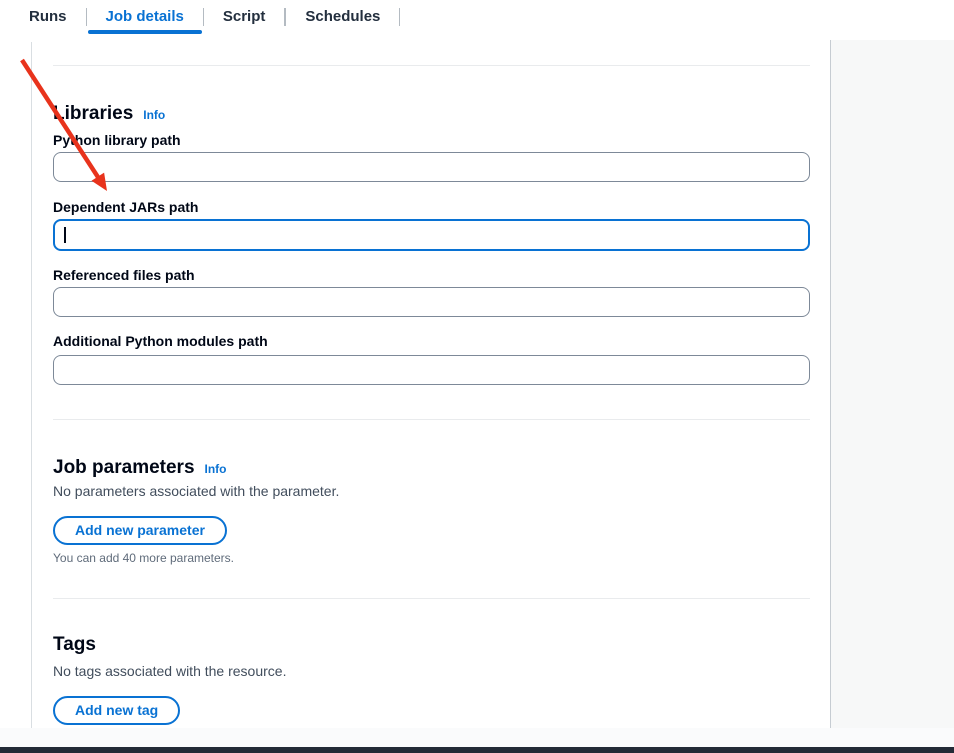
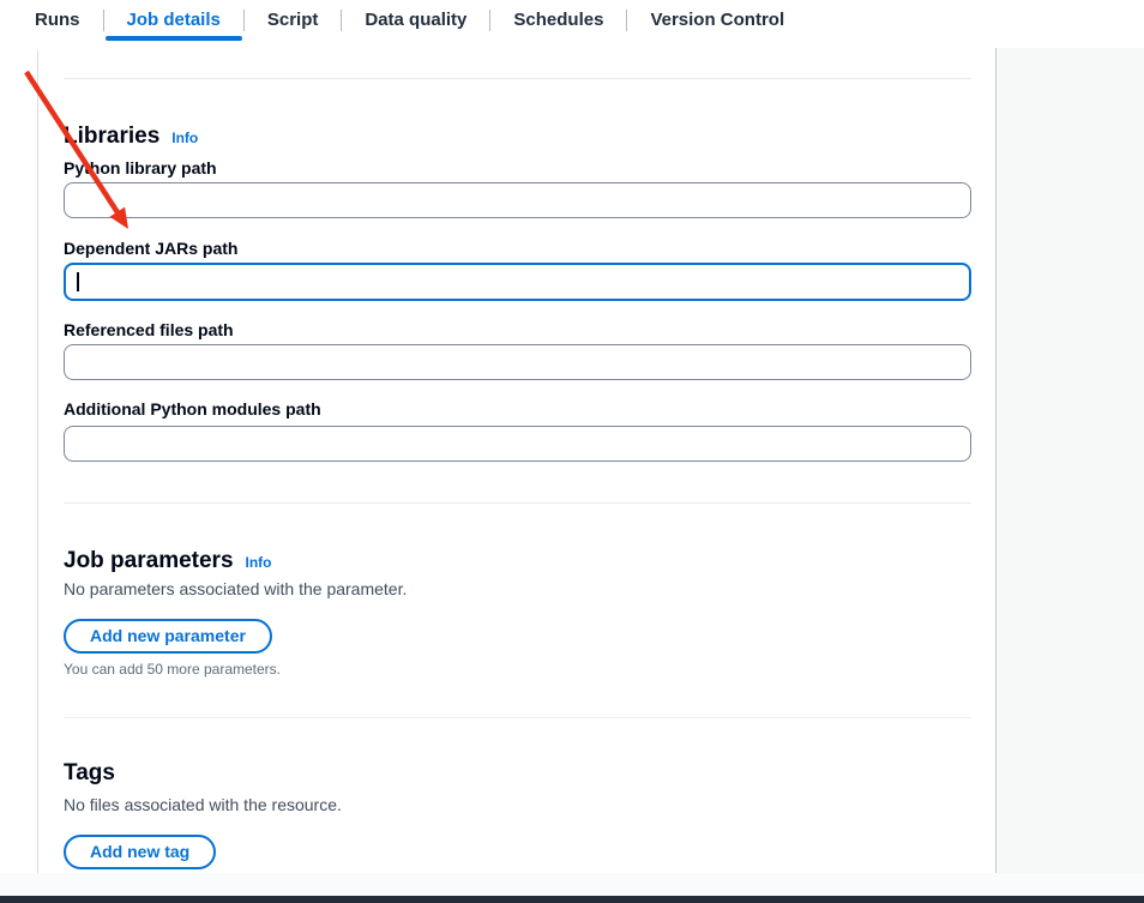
  Runs
  Job details
  Script
+ Data quality
  Schedules
+ Version Control
  ibraries
  Info
  Pyhon library path
  Dependent JARs path
  Referenced files path
  Additional Python modules path
  Job parameters
  Info
  No parameters associated with the parameter.
  Add new parameter
- You can add 40 more parameters.
+ You can add 50 more parameters.
  Tags
- No tags associated with the resource.
+ No files associated with the resource.
  Add new tag
